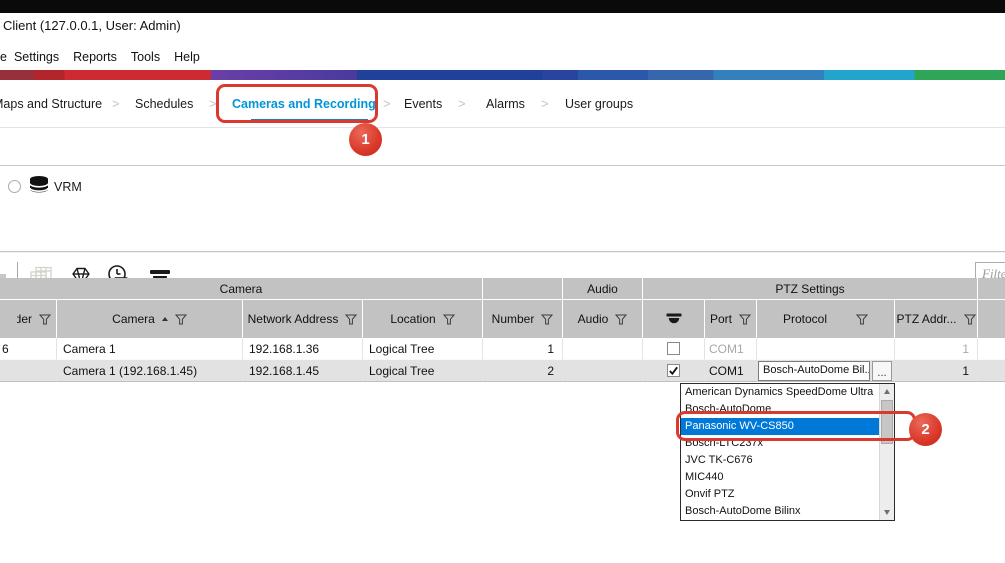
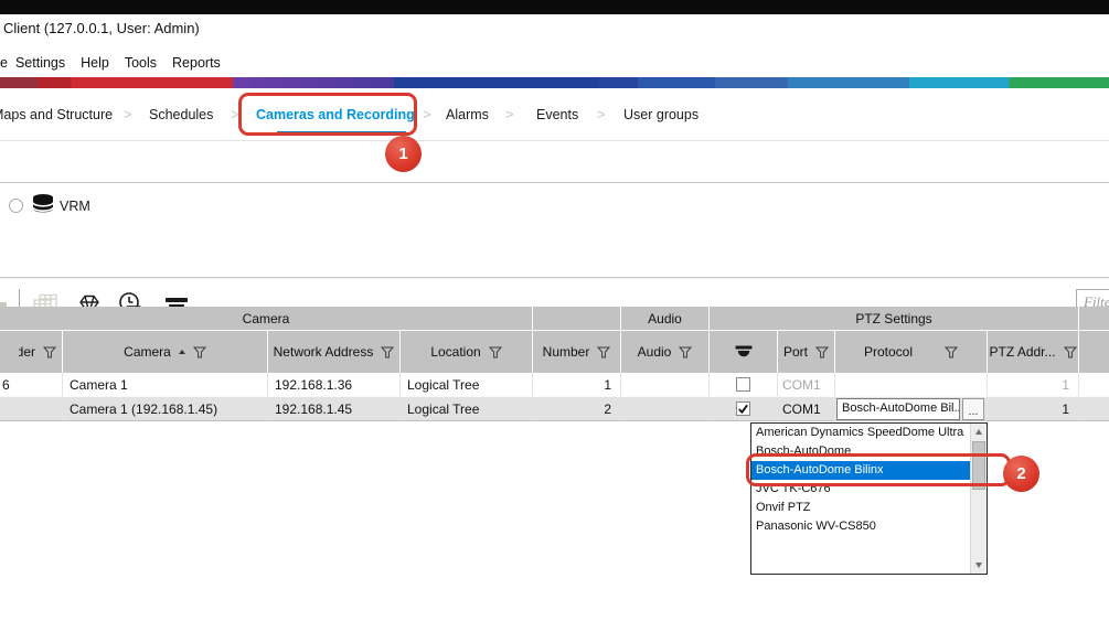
  Client (127.0.0.1, User: Admin)
  e
  Settings
- Reports
+ Help
  Tools
- Help
+ Reports
  aps and Structure
  >
  Schedules
  >
  Cameras and Recording
  >
- Events
+ Alarms
  >
- Alarms
+ Events
  >
  User groups
  Filte
  VRM
  Camera
  Audio
  PTZ Settings
  Camera
  Network Address
  Location
  Number
  Audio
  Port
  Protocol
  PTZ Addr...
  6
  Camera 1
  192.168.1.36
  Logical Tree
  1
  COM1
  1
  Camera 1 (192.168.1.45)
  192.168.1.45
  Logical Tree
  2
  COM1
  Bosch-AutoDome Bil..
  ...
  1
  American Dynamics SpeedDome Ultra
  Bosch-AutoDome
- Panasonic WV-CS850
+ Bosch-AutoDome Bilinx
- Bosch-LTC237x
  JVC TK-C676
- MIC440
  Onvif PTZ
- Bosch-AutoDome Bilinx
+ Panasonic WV-CS850
  1
  2
